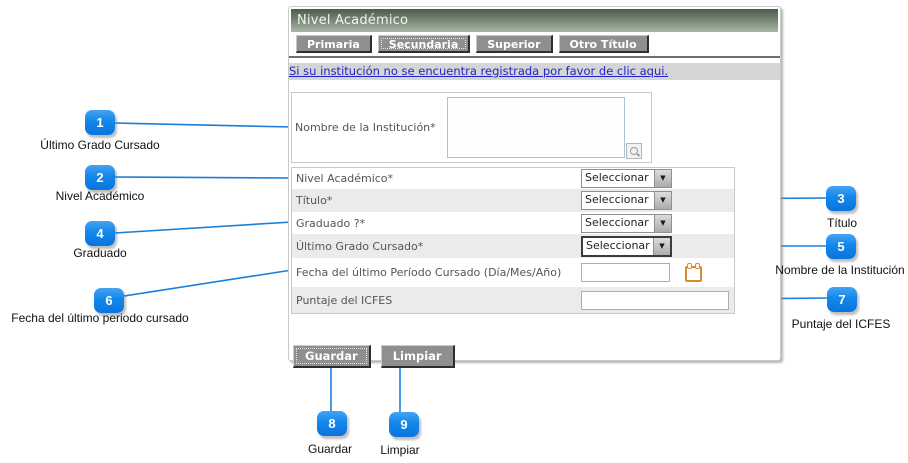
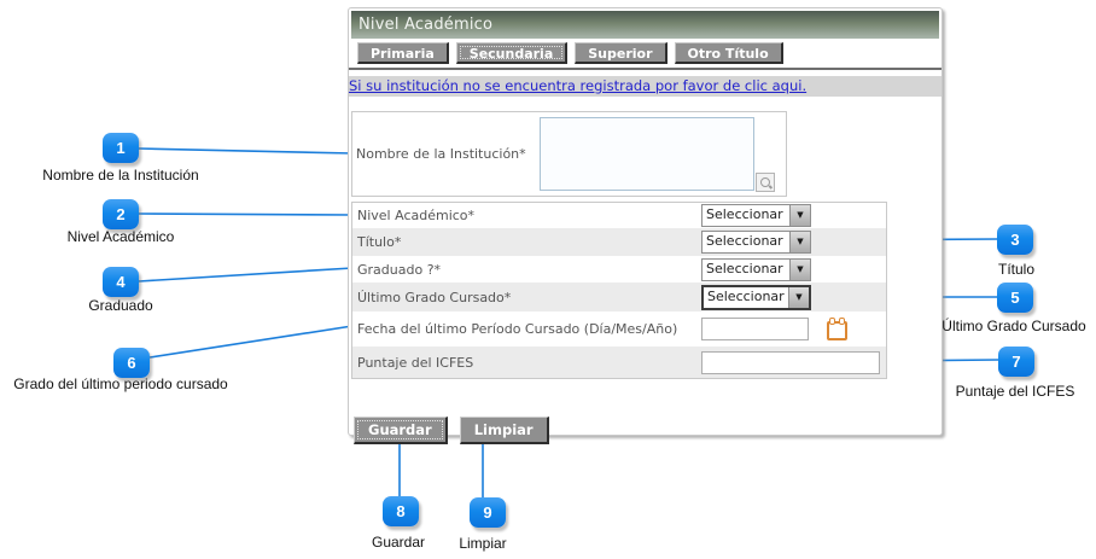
  Nivel Académico
  Primaria
  Secundaria
  Superior
  Otro Título
  Si su institución no se encuentra registrada por favor de clic aqui.
  Nombre de la Institución*
  Nivel Académico*
  Seleccionar
  ▼
  Título*
  Seleccionar
  ▼
  Graduado ?*
  Seleccionar
  ▼
  Último Grado Cursado*
  Seleccionar
  ▼
  Fecha del último Período Cursado (Día/Mes/Año)
  Puntaje del ICFES
  Guardar
  Limpiar
  1
- Último Grado Cursado
+ Nombre de la Institución
  2
  Nivel Académico
  3
  Título
  4
  Graduado
  5
- Nombre de la Institución
+ Último Grado Cursado
  6
- Fecha del último periodo cursado
+ Grado del último periodo cursado
  7
  Puntaje del ICFES
  8
  Guardar
  9
  Limpiar
